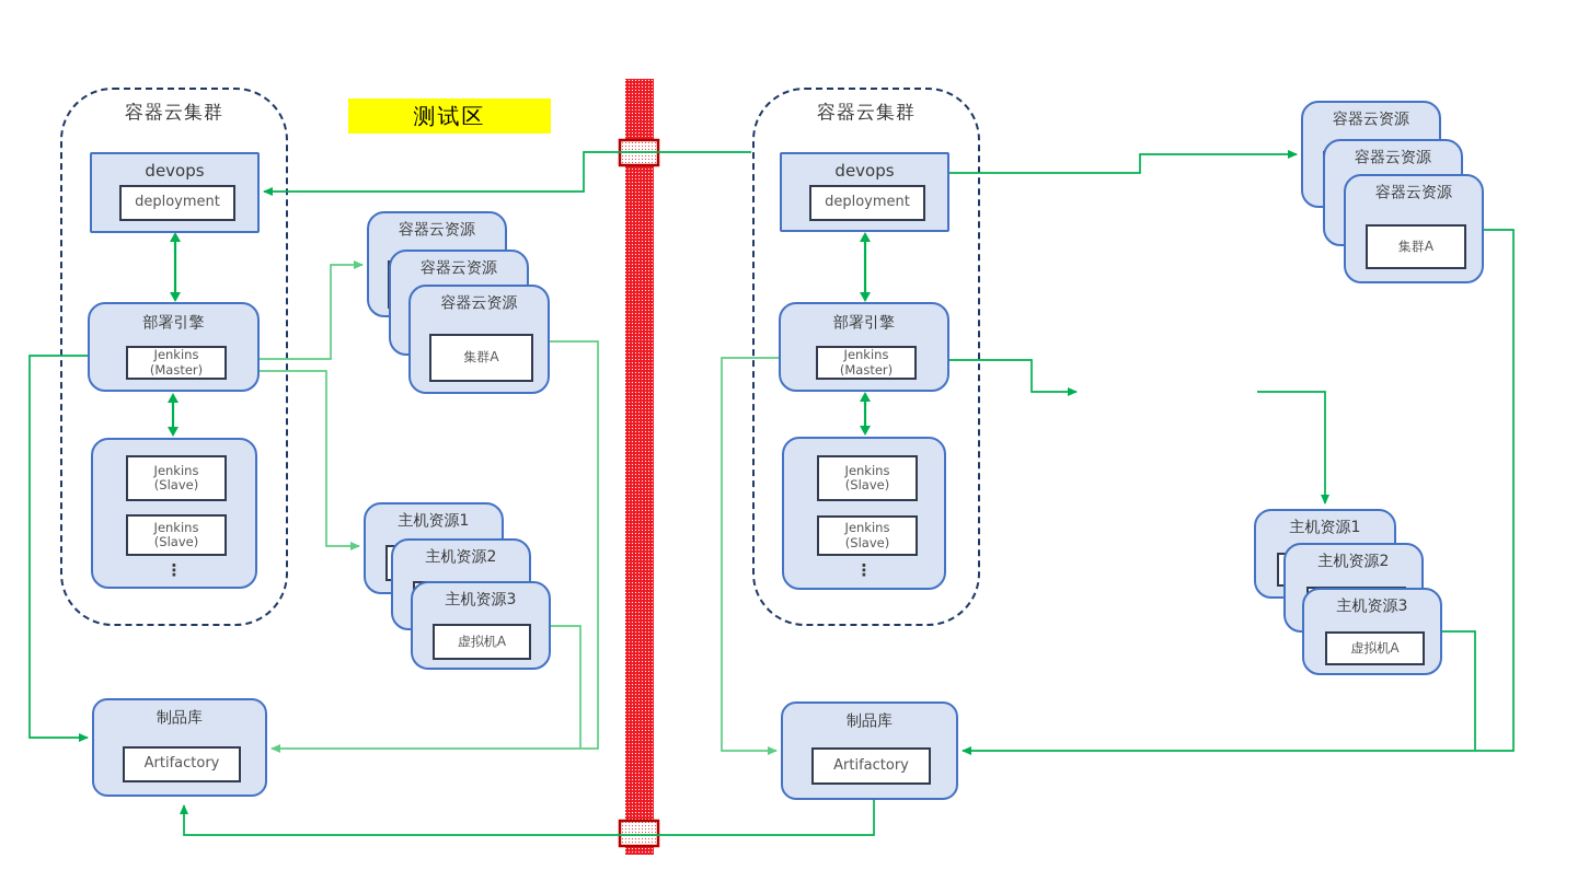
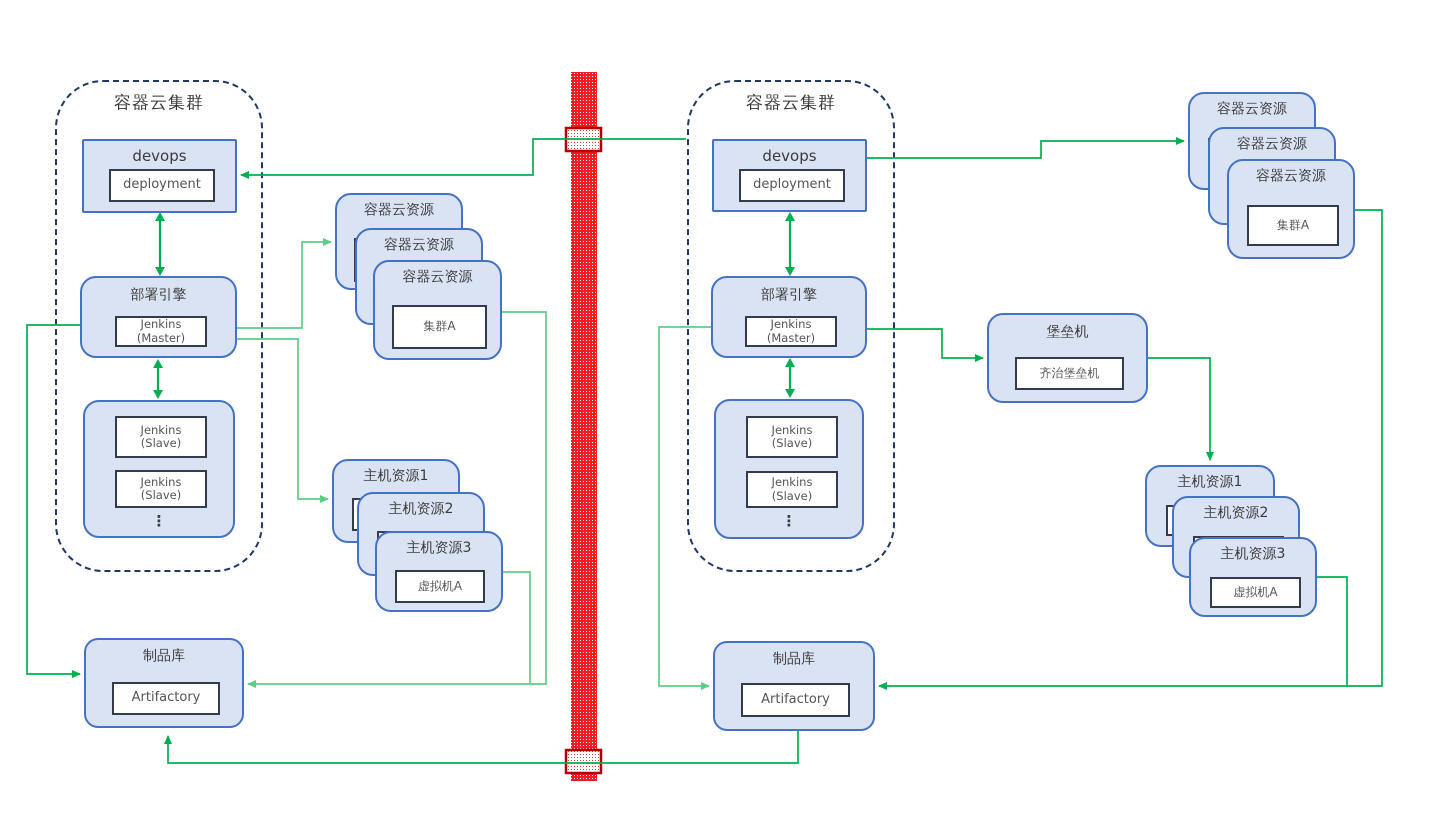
  容器云集群
  容器云集群
- 测试区
  devops
  deployment
  部署引擎
  Jenkins
  (Master)
  Jenkins
  (Slave)
  Jenkins
  (Slave)
  ⋮
  制品库
  Artifactory
  容器云资源
  容器云资源
  容器云资源
  集群A
  主机资源1
  主机资源2
  主机资源3
  虚拟机A
  devops
  deployment
  部署引擎
  Jenkins
  (Master)
  Jenkins
  (Slave)
  Jenkins
  (Slave)
  ⋮
  制品库
  Artifactory
+ 堡垒机
+ 齐治堡垒机
  容器云资源
  容器云资源
  容器云资源
  集群A
  主机资源1
  主机资源2
  主机资源3
  虚拟机A
